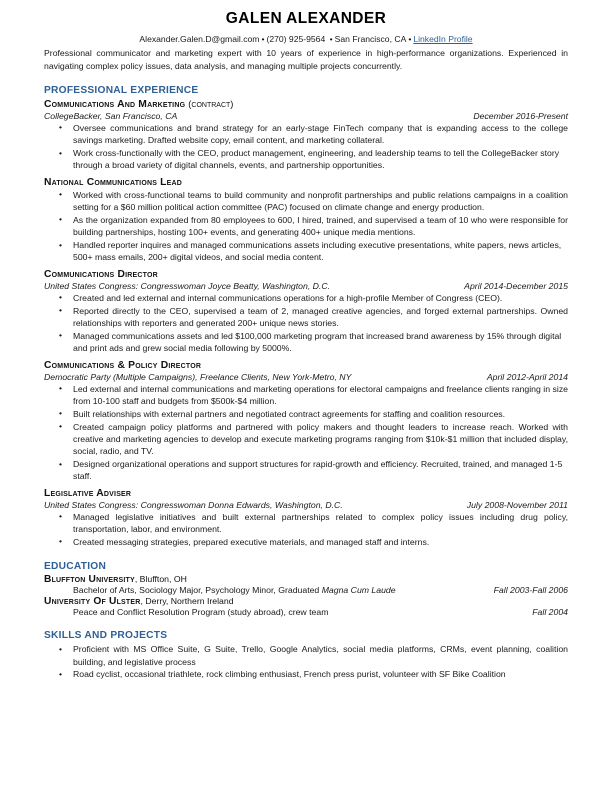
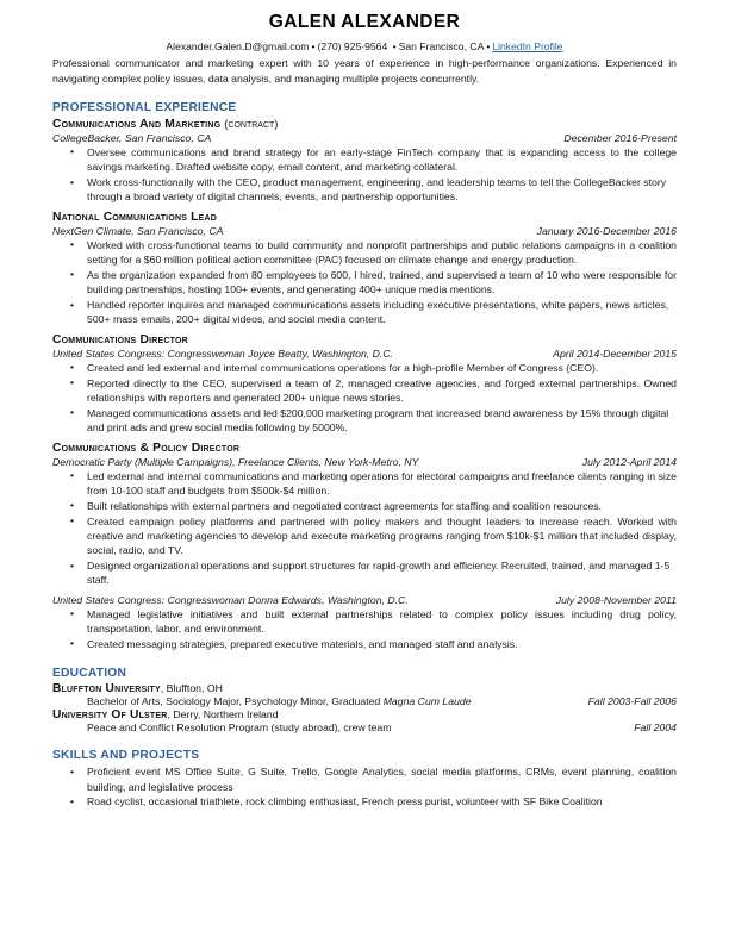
  GALEN ALEXANDER
  Alexander.Galen.D@gmail.com • (270) 925-9564 • San Francisco, CA • LinkedIn Profile
  Professional communicator and marketing expert with 10 years of experience in high-performance organizations. Experienced in navigating complex policy issues, data analysis, and managing multiple projects concurrently.
  PROFESSIONAL EXPERIENCE
  Communications And Marketing (contract)
  CollegeBacker, San Francisco, CA
  December 2016-Present
  Oversee communications and brand strategy for an early-stage FinTech company that is expanding access to the college savings marketing. Drafted website copy, email content, and marketing collateral.
  Work cross-functionally with the CEO, product management, engineering, and leadership teams to tell the CollegeBacker story through a broad variety of digital channels, events, and partnership opportunities.
  National Communications Lead
+ NextGen Climate, San Francisco, CA
+ January 2016-December 2016
  Worked with cross-functional teams to build community and nonprofit partnerships and public relations campaigns in a coalition setting for a $60 million political action committee (PAC) focused on climate change and energy production.
  As the organization expanded from 80 employees to 600, I hired, trained, and supervised a team of 10 who were responsible for building partnerships, hosting 100+ events, and generating 400+ unique media mentions.
  Handled reporter inquires and managed communications assets including executive presentations, white papers, news articles, 500+ mass emails, 200+ digital videos, and social media content.
  Communications Director
  United States Congress: Congresswoman Joyce Beatty, Washington, D.C.
  April 2014-December 2015
  Created and led external and internal communications operations for a high-profile Member of Congress (CEO).
  Reported directly to the CEO, supervised a team of 2, managed creative agencies, and forged external partnerships. Owned relationships with reporters and generated 200+ unique news stories.
- Managed communications assets and led $100,000 marketing program that increased brand awareness by 15% through digital and print ads and grew social media following by 5000%.
+ Managed communications assets and led $200,000 marketing program that increased brand awareness by 15% through digital and print ads and grew social media following by 5000%.
  Communications & Policy Director
  Democratic Party (Multiple Campaigns), Freelance Clients, New York-Metro, NY
- April 2012-April 2014
+ July 2012-April 2014
  Led external and internal communications and marketing operations for electoral campaigns and freelance clients ranging in size from 10-100 staff and budgets from $500k-$4 million.
  Built relationships with external partners and negotiated contract agreements for staffing and coalition resources.
  Created campaign policy platforms and partnered with policy makers and thought leaders to increase reach. Worked with creative and marketing agencies to develop and execute marketing programs ranging from $10k-$1 million that included display, social, radio, and TV.
  Designed organizational operations and support structures for rapid-growth and efficiency. Recruited, trained, and managed 1-5 staff.
- Legislative Adviser
  United States Congress: Congresswoman Donna Edwards, Washington, D.C.
  July 2008-November 2011
  Managed legislative initiatives and built external partnerships related to complex policy issues including drug policy, transportation, labor, and environment.
- Created messaging strategies, prepared executive materials, and managed staff and interns.
+ Created messaging strategies, prepared executive materials, and managed staff and analysis.
  EDUCATION
  Bluffton University, Bluffton, OH
  Bachelor of Arts, Sociology Major, Psychology Minor, Graduated Magna Cum Laude
  Fall 2003-Fall 2006
  University Of Ulster, Derry, Northern Ireland
  Peace and Conflict Resolution Program (study abroad), crew team
  Fall 2004
  SKILLS AND PROJECTS
- Proficient with MS Office Suite, G Suite, Trello, Google Analytics, social media platforms, CRMs, event planning, coalition building, and legislative process
+ Proficient event MS Office Suite, G Suite, Trello, Google Analytics, social media platforms, CRMs, event planning, coalition building, and legislative process
  Road cyclist, occasional triathlete, rock climbing enthusiast, French press purist, volunteer with SF Bike Coalition
